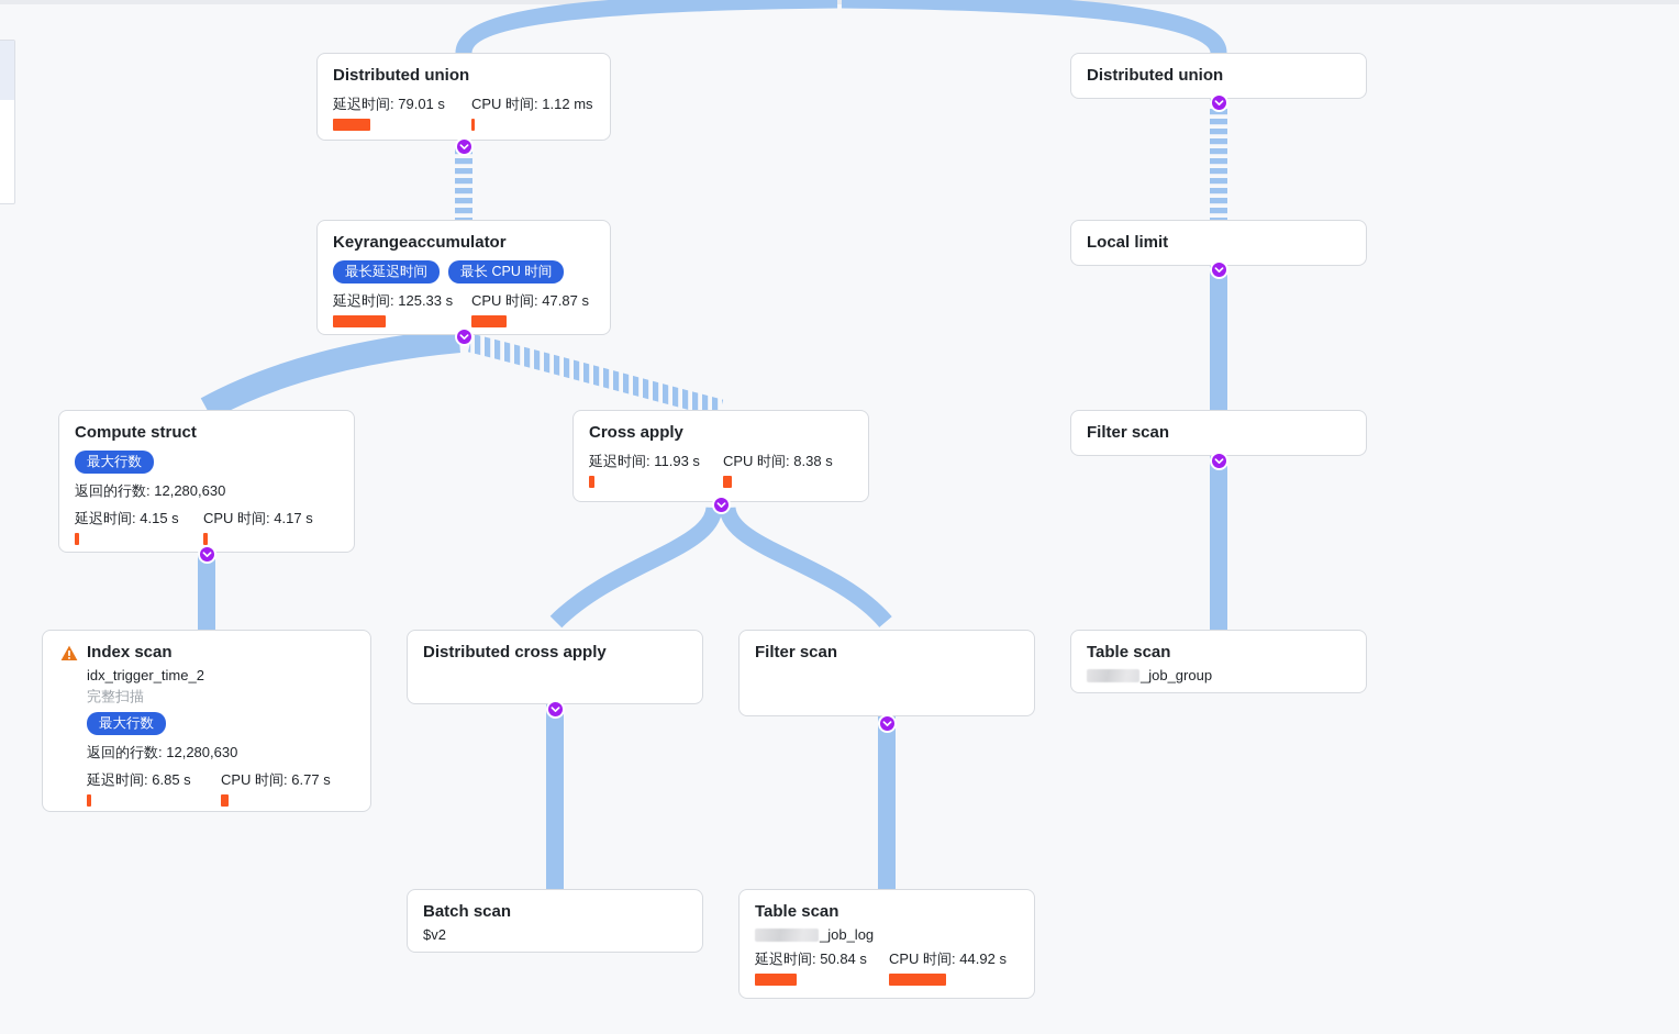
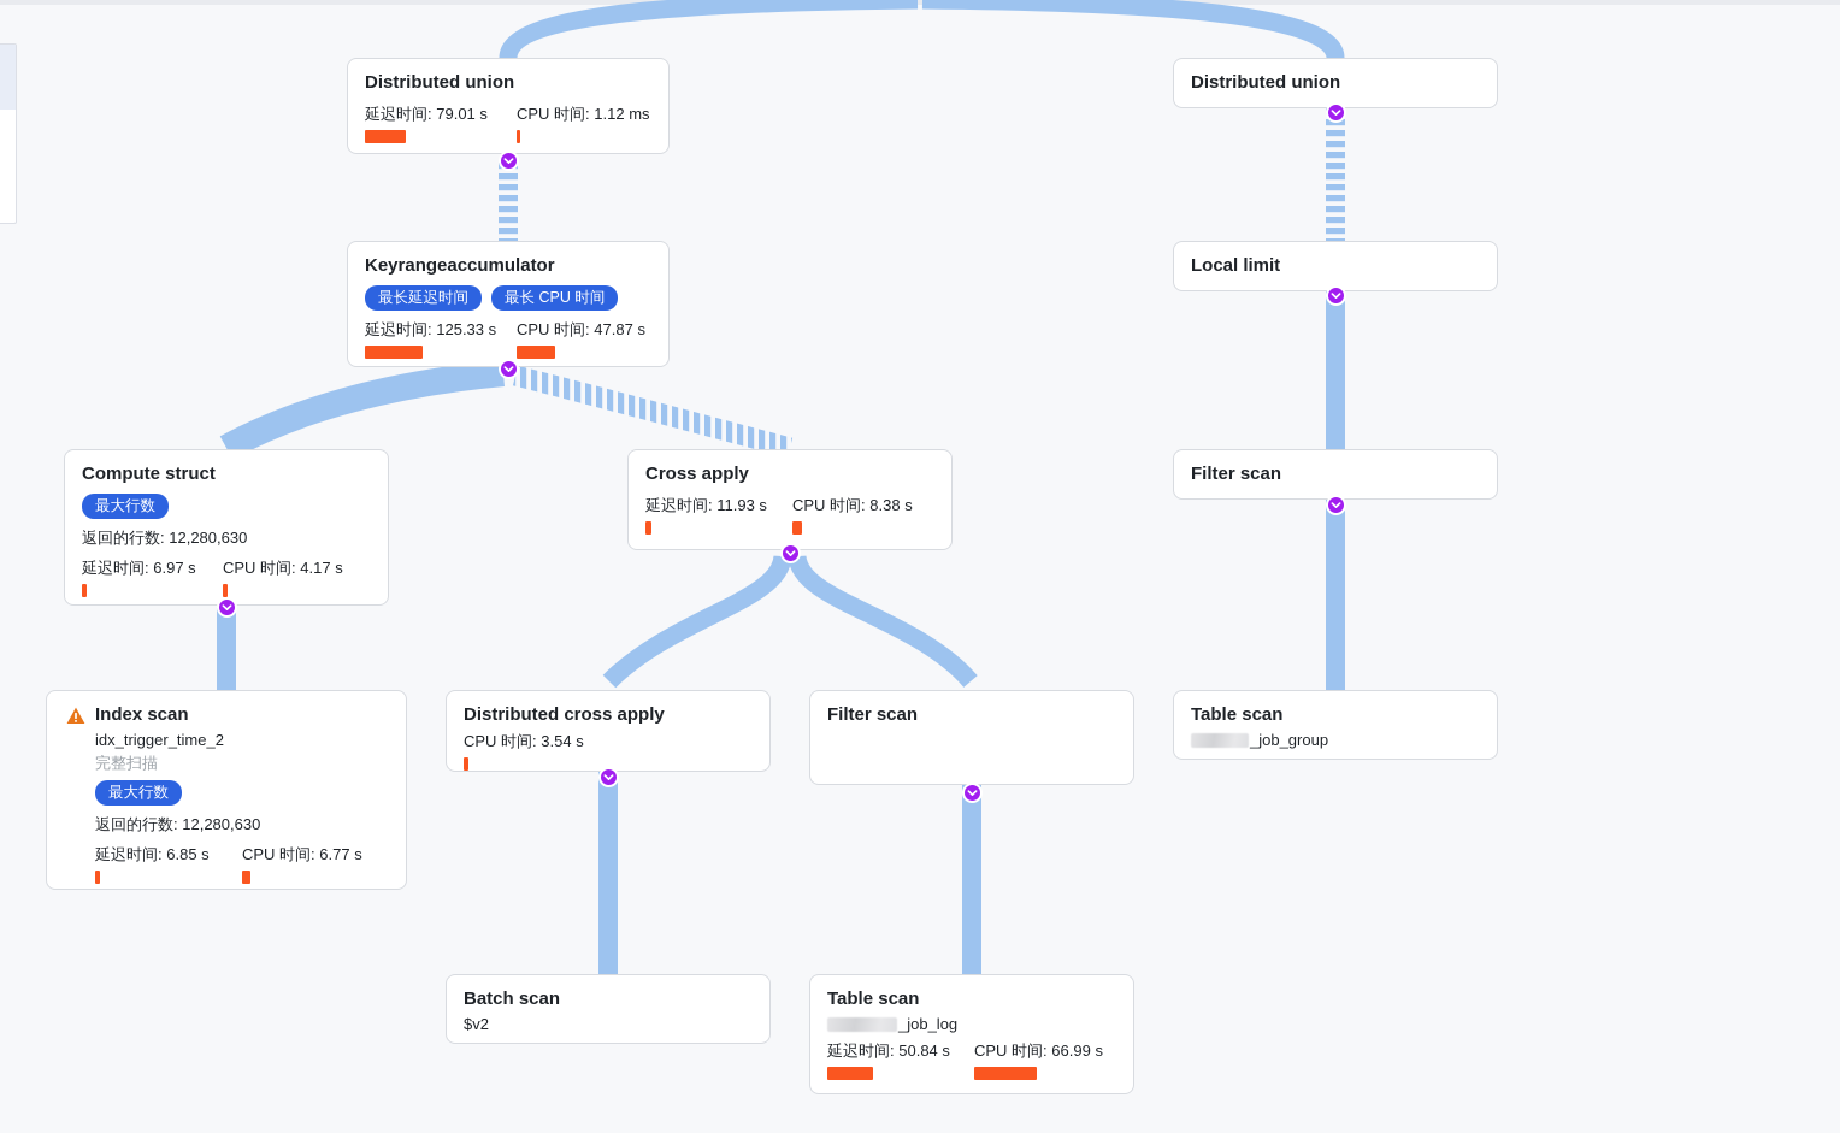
  Distributed union
  延迟时间: 79.01 s
  CPU 时间: 1.12 ms
  Keyrangeaccumulator
  最长延迟时间
  最长 CPU 时间
  延迟时间: 125.33 s
  CPU 时间: 47.87 s
  Compute struct
  最大行数
  返回的行数: 12,280,630
- 延迟时间: 4.15 s
+ 延迟时间: 6.97 s
  CPU 时间: 4.17 s
  Index scan
  idx_trigger_time_2
  完整扫描
  最大行数
  返回的行数: 12,280,630
  延迟时间: 6.85 s
  CPU 时间: 6.77 s
  Cross apply
  延迟时间: 11.93 s
  CPU 时间: 8.38 s
  Distributed cross apply
+ CPU 时间: 3.54 s
  Filter scan
  Batch scan
  $v2
  Table scan
  _job_log
  延迟时间: 50.84 s
- CPU 时间: 44.92 s
+ CPU 时间: 66.99 s
  Distributed union
  Local limit
  Filter scan
  Table scan
  _job_group
